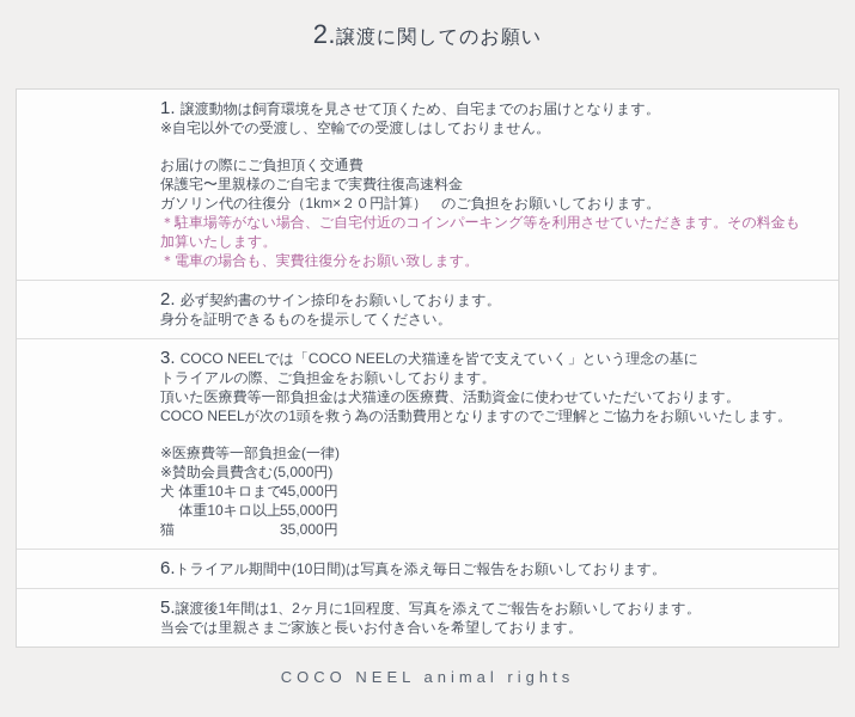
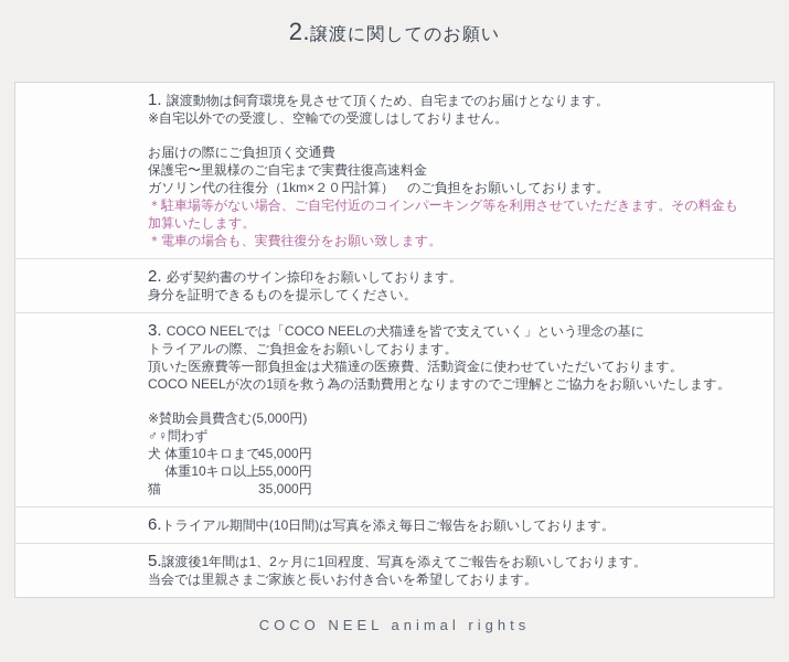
  2.譲渡に関してのお願い
  1. 譲渡動物は飼育環境を見させて頂くため、自宅までのお届けとなります。
  ※自宅以外での受渡し、空輸での受渡しはしておりません。
  お届けの際にご負担頂く交通費
  保護宅〜里親様のご自宅まで実費往復高速料金
  ガソリン代の往復分（1km×２０円計算） のご負担をお願いしております。
  ＊駐車場等がない場合、ご自宅付近のコインパーキング等を利用させていただきます。その料金も加算いたします。
  ＊電車の場合も、実費往復分をお願い致します。
  2. 必ず契約書のサイン捺印をお願いしております。
  身分を証明できるものを提示してください。
  3. COCO NEELでは「COCO NEELの犬猫達を皆で支えていく」という理念の基に
  トライアルの際、ご負担金をお願いしております。
  頂いた医療費等一部負担金は犬猫達の医療費、活動資金に使わせていただいております。
  COCO NEELが次の1頭を救う為の活動費用となりますのでご理解とご協力をお願いいたします。
- ※医療費等一部負担金(一律)
  ※賛助会員費含む(5,000円)
+ ♂♀問わず
  犬 体重10キロまで45,000円
  体重10キロ以上55,000円
  猫 35,000円
  6.トライアル期間中(10日間)は写真を添え毎日ご報告をお願いしております。
  5.譲渡後1年間は1、2ヶ月に1回程度、写真を添えてご報告をお願いしております。
  当会では里親さまご家族と長いお付き合いを希望しております。
  COCO NEEL animal rights
